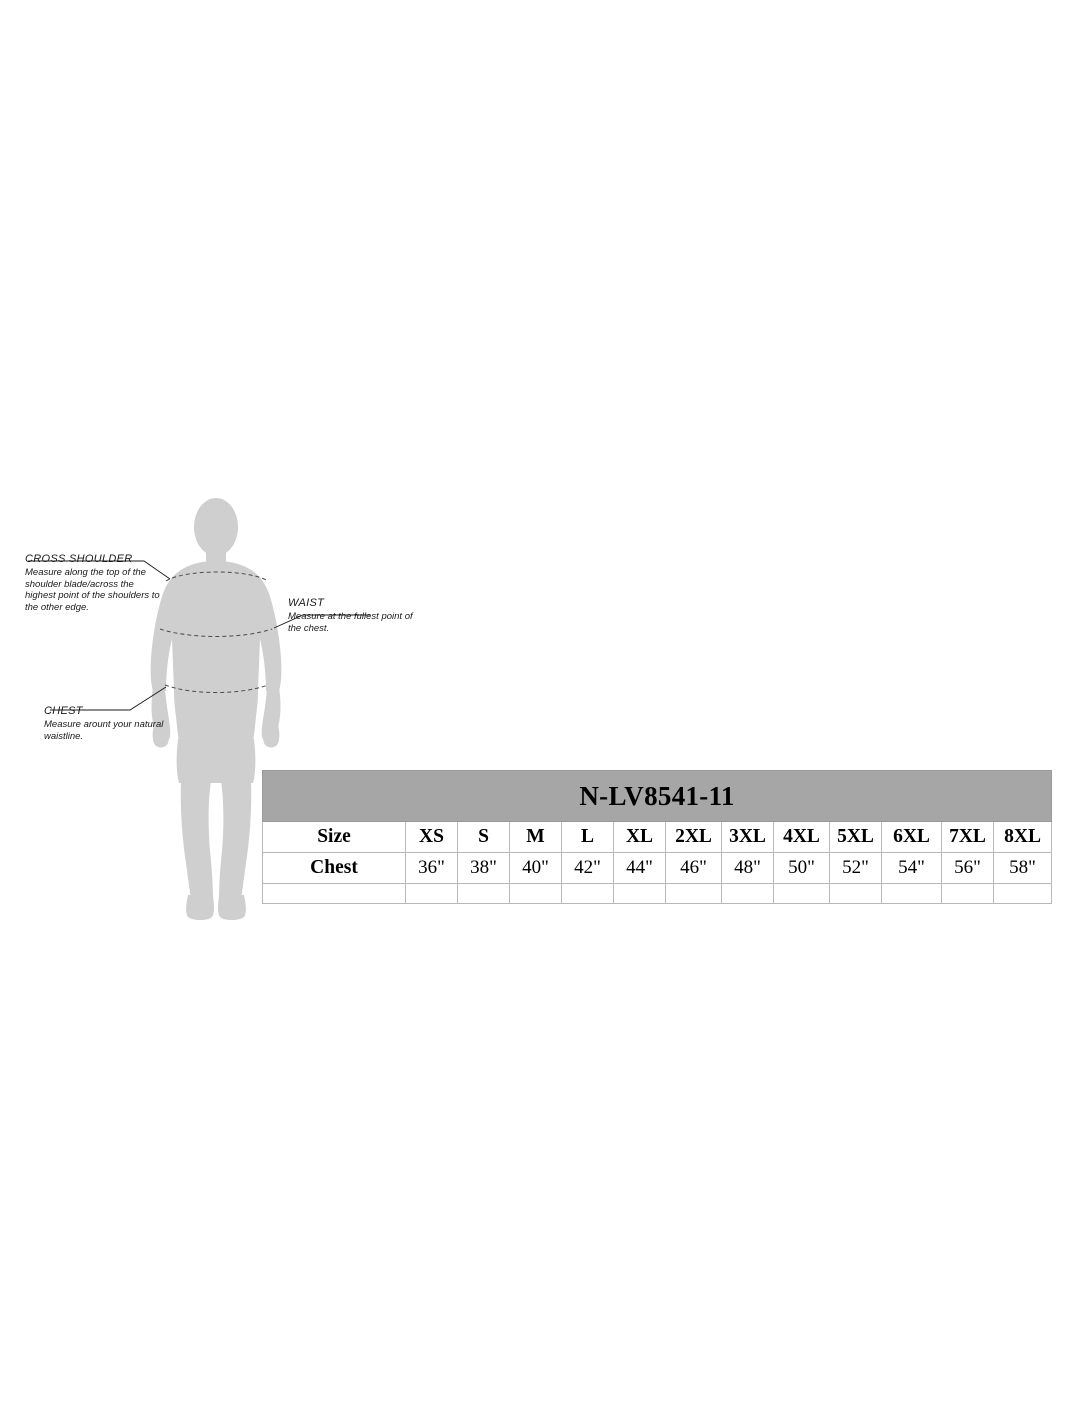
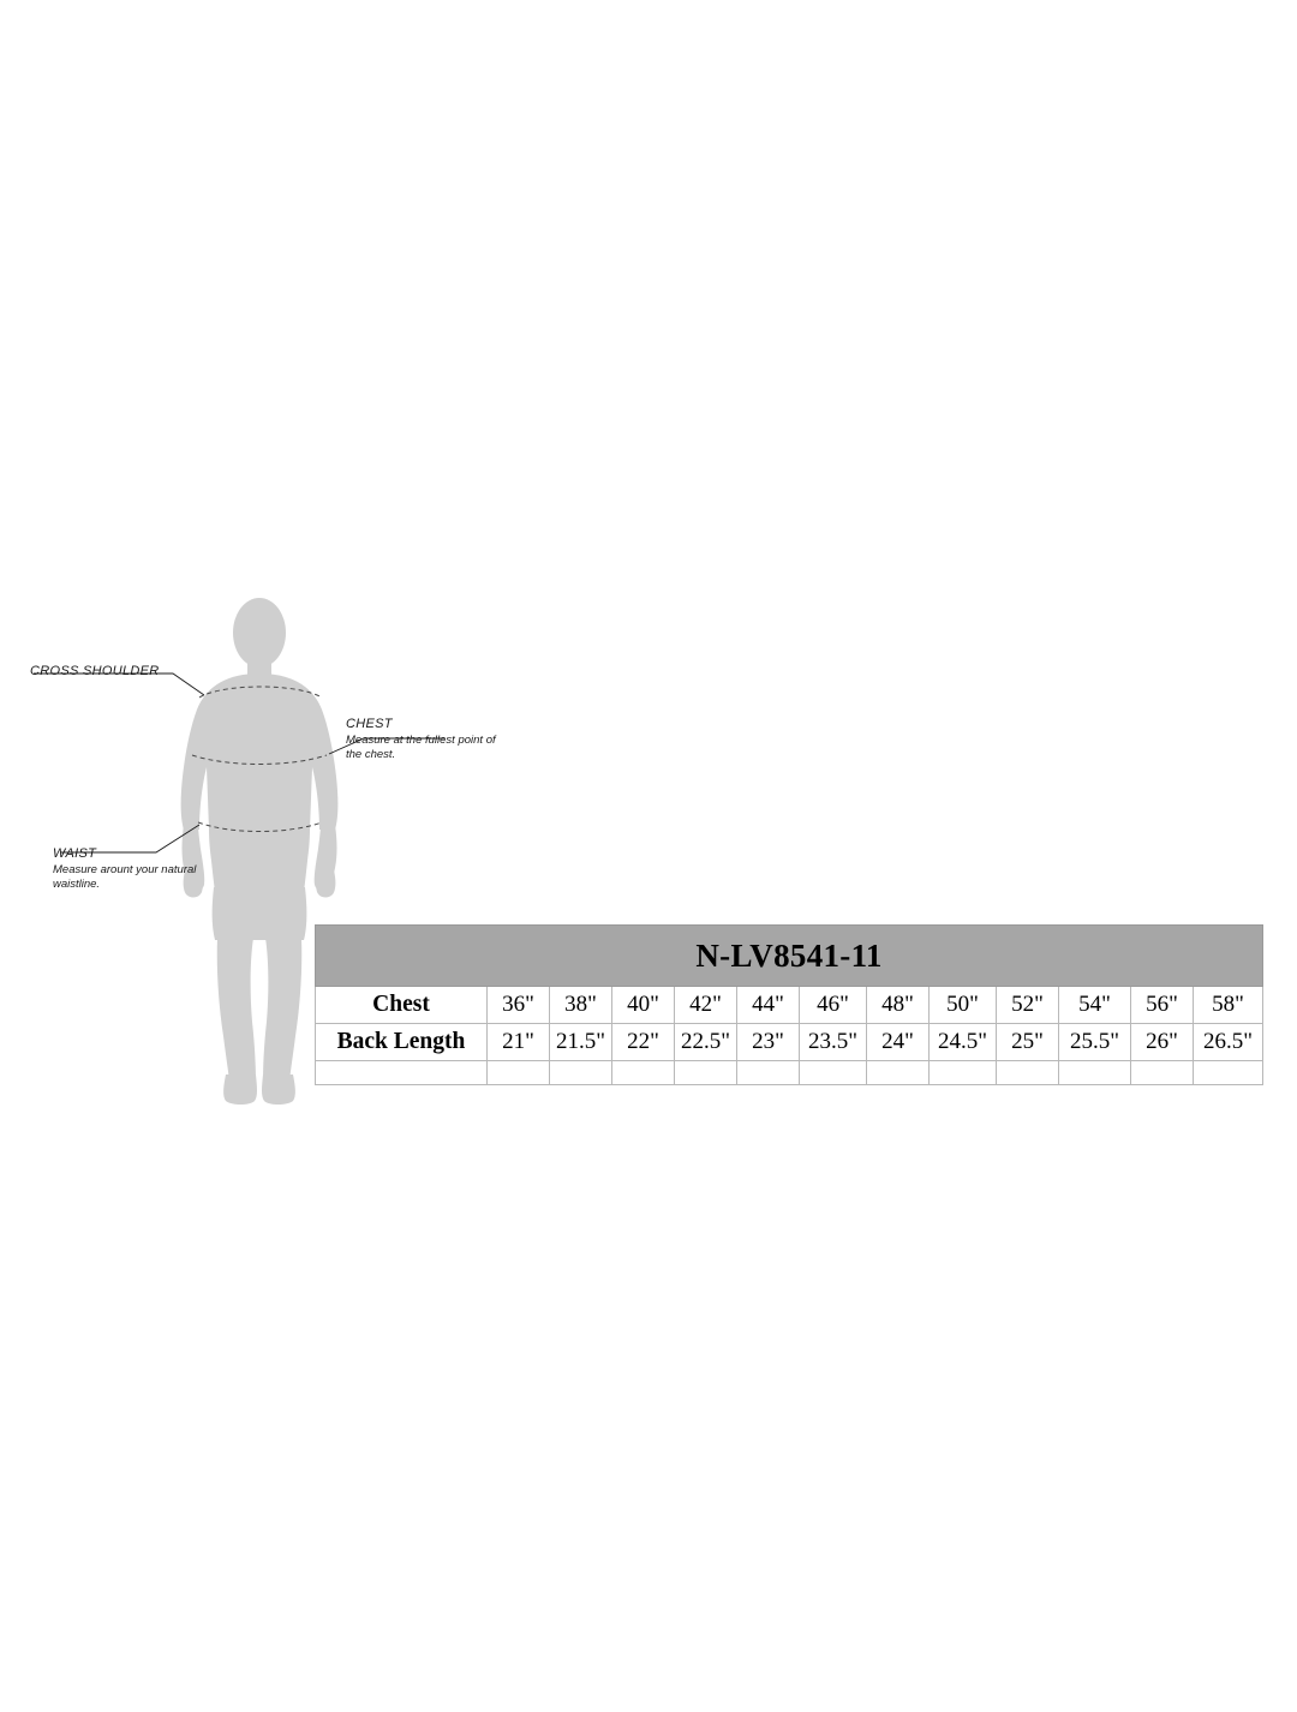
  CROSS SHOULDER
- Measure along the top of the shoulder blade/across the highest point of the shoulders to the other edge.
- WAIST
+ CHEST
  Measure at the fullest point of the chest.
- CHEST
+ WAIST
  Measure arount your natural waistline.
  N-LV8541-11
- Size	XS	S	M	L	XL	2XL	3XL	4XL	5XL	6XL	7XL	8XL
  Chest	36"	38"	40"	42"	44"	46"	48"	50"	52"	54"	56"	58"
+ Back Length	21"	21.5"	22"	22.5"	23"	23.5"	24"	24.5"	25"	25.5"	26"	26.5"
